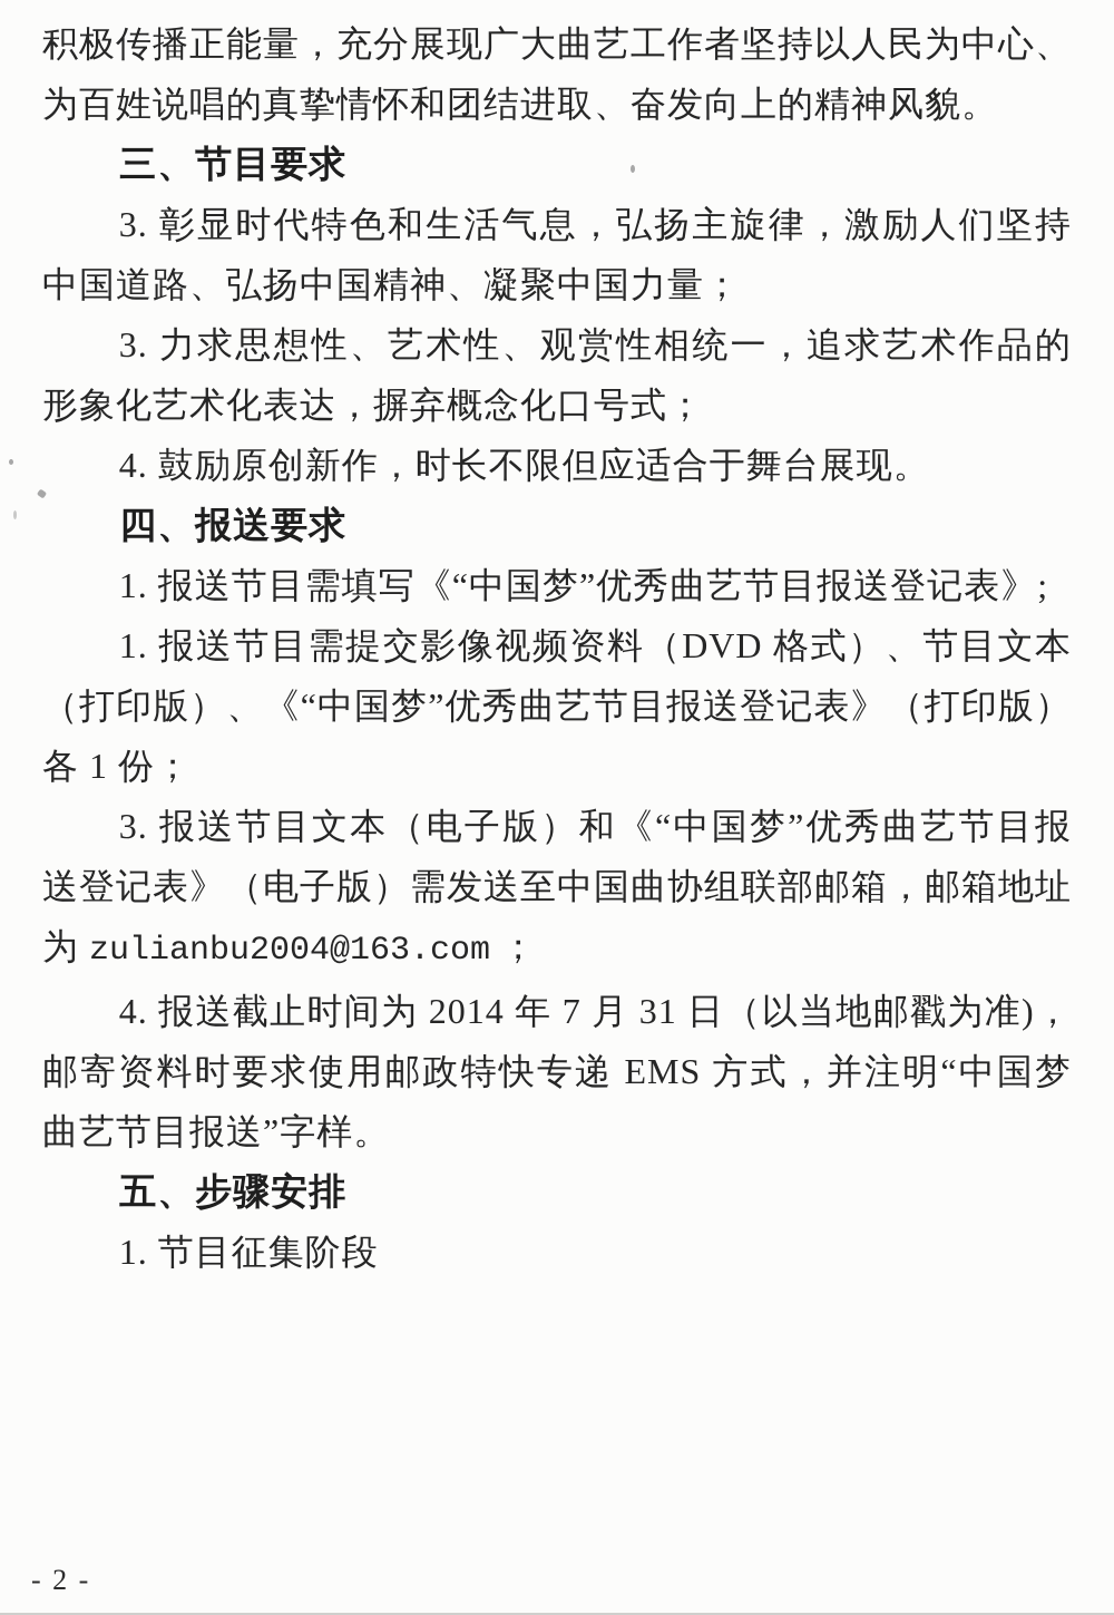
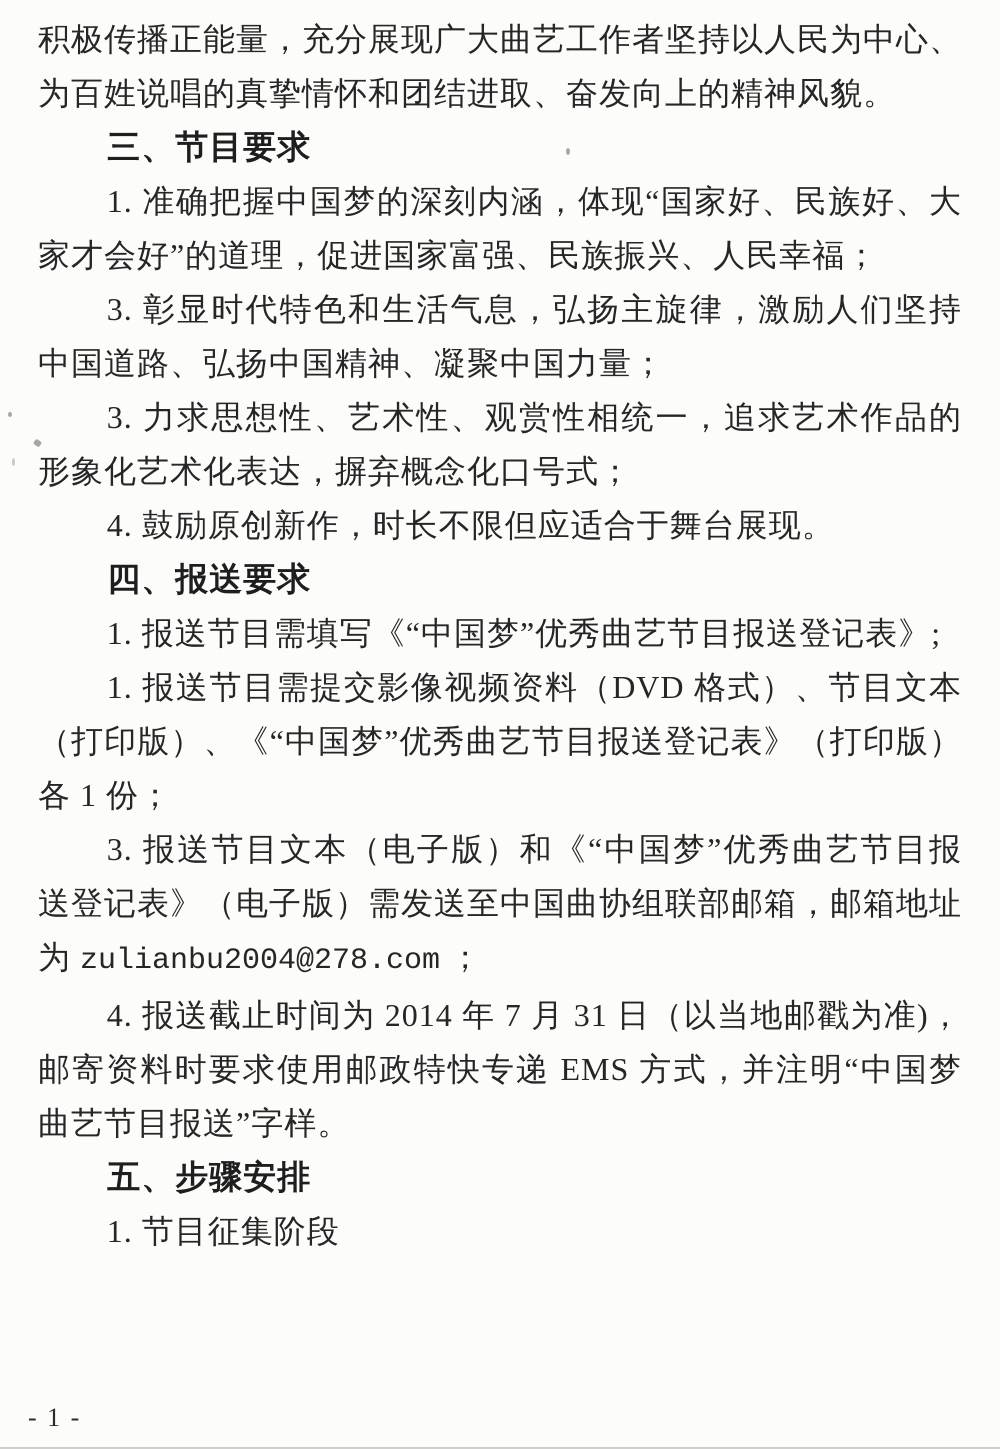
  积极传播正能量，充分展现广大曲艺工作者坚持以人民为中心、为百姓说唱的真挚情怀和团结进取、奋发向上的精神风貌。
  三、节目要求
+ 1. 准确把握中国梦的深刻内涵，体现“国家好、民族好、大家才会好”的道理，促进国家富强、民族振兴、人民幸福；
  3. 彰显时代特色和生活气息，弘扬主旋律，激励人们坚持中国道路、弘扬中国精神、凝聚中国力量；
  3. 力求思想性、艺术性、观赏性相统一，追求艺术作品的形象化艺术化表达，摒弃概念化口号式；
  4. 鼓励原创新作，时长不限但应适合于舞台展现。
  四、报送要求
  1. 报送节目需填写《“中国梦”优秀曲艺节目报送登记表》;
  1. 报送节目需提交影像视频资料（DVD 格式）、节目文本（打印版）、《“中国梦”优秀曲艺节目报送登记表》（打印版）各 1 份；
- 3. 报送节目文本（电子版）和《“中国梦”优秀曲艺节目报送登记表》（电子版）需发送至中国曲协组联部邮箱，邮箱地址为 zulianbu2004@163.com ；
+ 3. 报送节目文本（电子版）和《“中国梦”优秀曲艺节目报送登记表》（电子版）需发送至中国曲协组联部邮箱，邮箱地址为 zulianbu2004@278.com ；
  4. 报送截止时间为 2014 年 7 月 31 日（以当地邮戳为准)，邮寄资料时要求使用邮政特快专递 EMS 方式，并注明“中国梦曲艺节目报送”字样。
  五、步骤安排
  1. 节目征集阶段
- - 2 -
+ - 1 -
